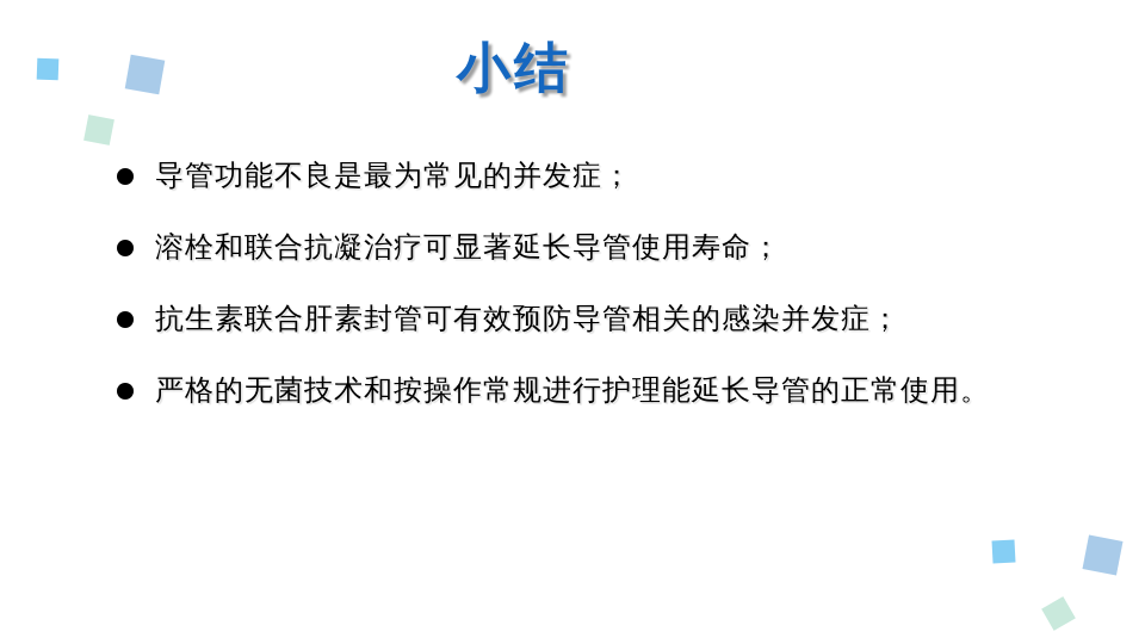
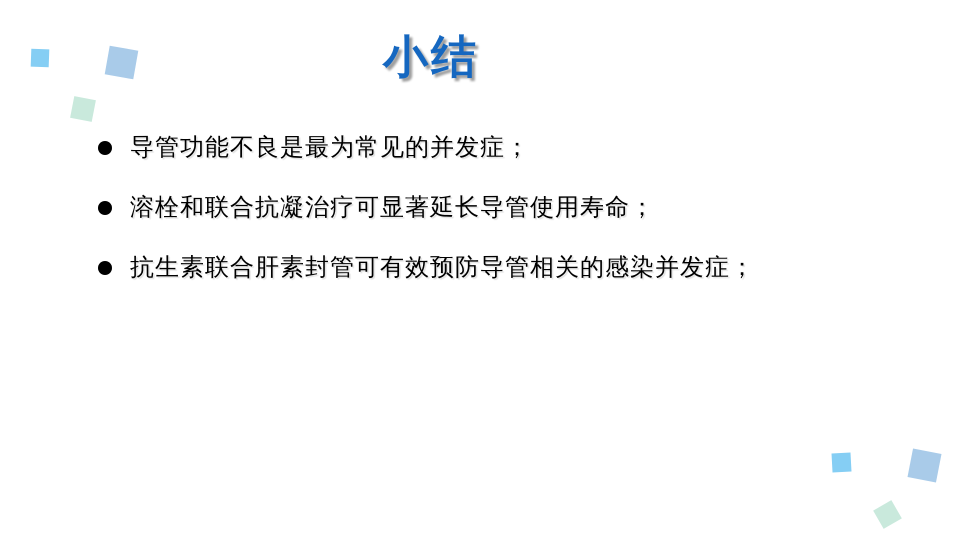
  小结
  导管功能不良是最为常见的并发症；
  溶栓和联合抗凝治疗可显著延长导管使用寿命；
  抗生素联合肝素封管可有效预防导管相关的感染并发症；
- 严格的无菌技术和按操作常规进行护理能延长导管的正常使用。
